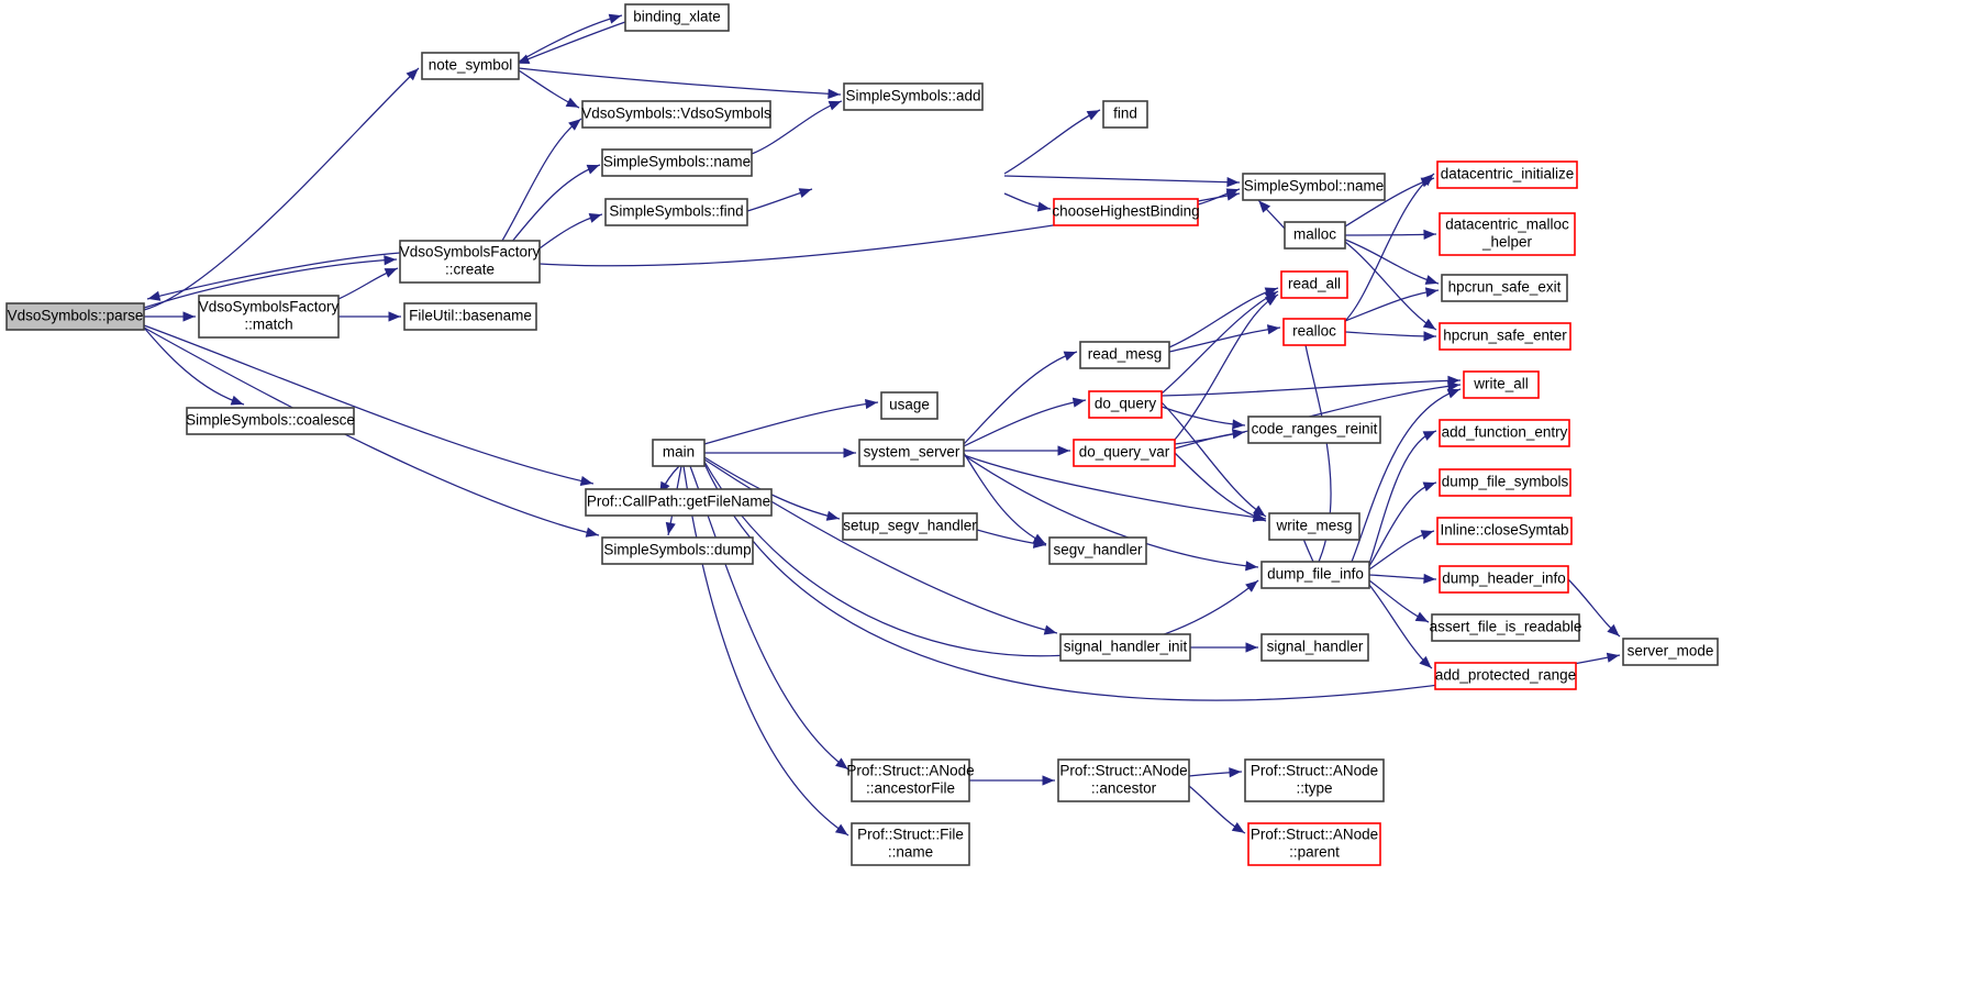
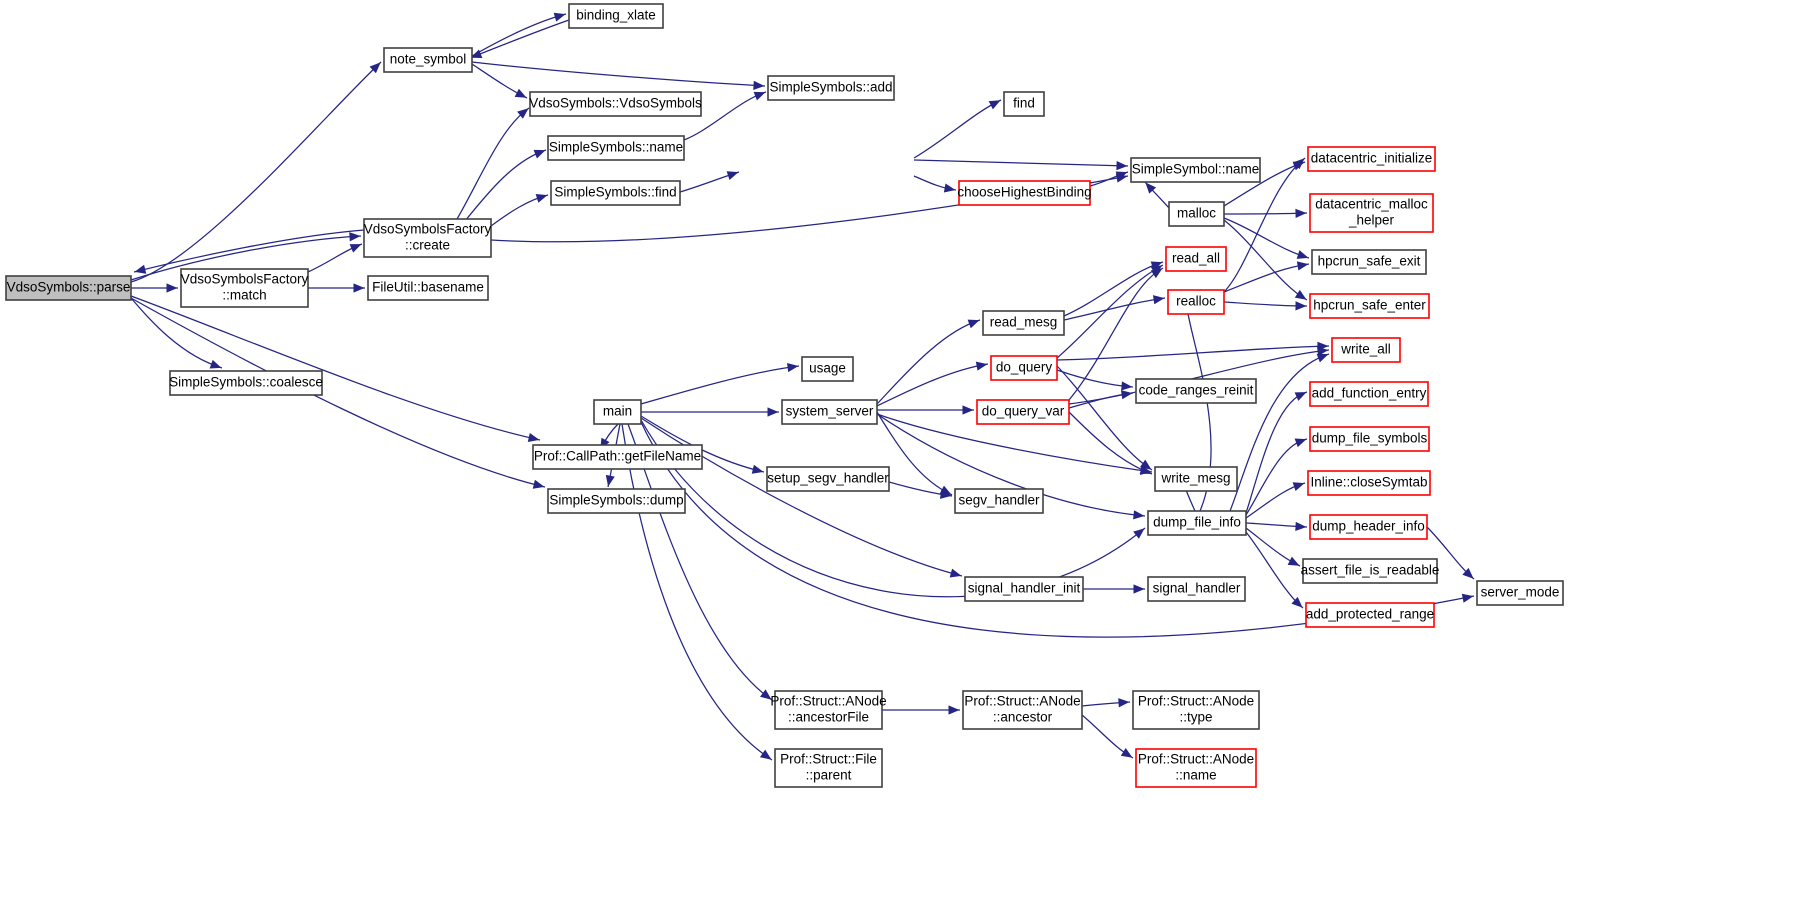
  VdsoSymbols::parse
  note_symbol
  binding_xlate
  VdsoSymbols::VdsoSymbols
  SimpleSymbols::add
  SimpleSymbols::name
  SimpleSymbols::find
  find
  chooseHighestBinding
  SimpleSymbol::name
  VdsoSymbolsFactory
  ::create
  VdsoSymbolsFactory
  ::match
  FileUtil::basename
  SimpleSymbols::coalesce
  malloc
  datacentric_initialize
  datacentric_malloc
  _helper
  hpcrun_safe_exit
  hpcrun_safe_enter
  read_all
  realloc
  read_mesg
  do_query
  do_query_var
  code_ranges_reinit
  write_all
  add_function_entry
  dump_file_symbols
  Inline::closeSymtab
  dump_header_info
  assert_file_is_readable
  add_protected_range
  write_mesg
  dump_file_info
  server_mode
  usage
  main
  system_server
  Prof::CallPath::getFileName
  setup_segv_handler
  segv_handler
  SimpleSymbols::dump
  signal_handler_init
  signal_handler
  Prof::Struct::ANode
  ::ancestorFile
  Prof::Struct::ANode
  ::ancestor
  Prof::Struct::ANode
  ::type
  Prof::Struct::ANode
- ::parent
+ ::name
  Prof::Struct::File
- ::name
+ ::parent
